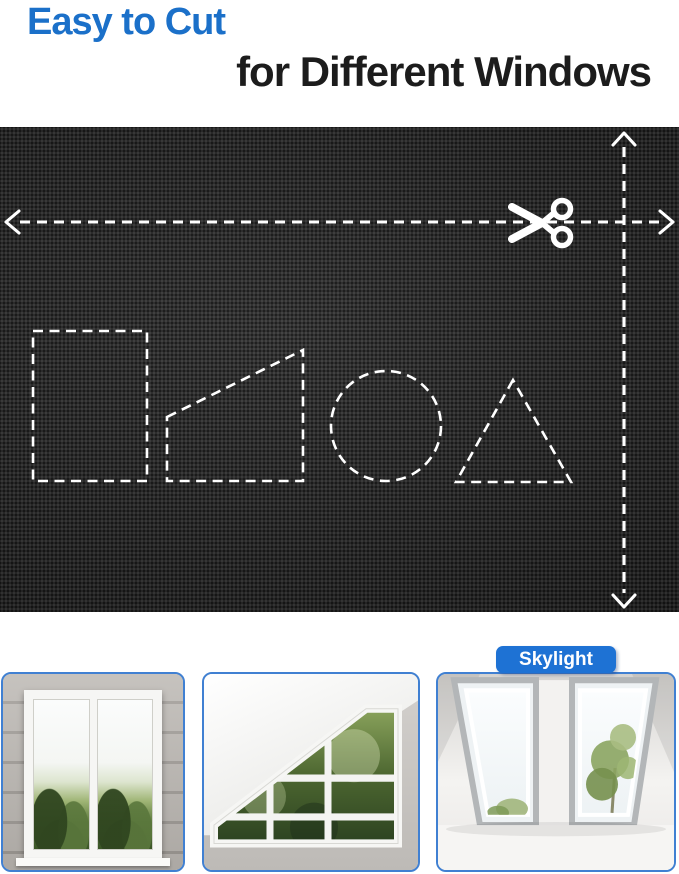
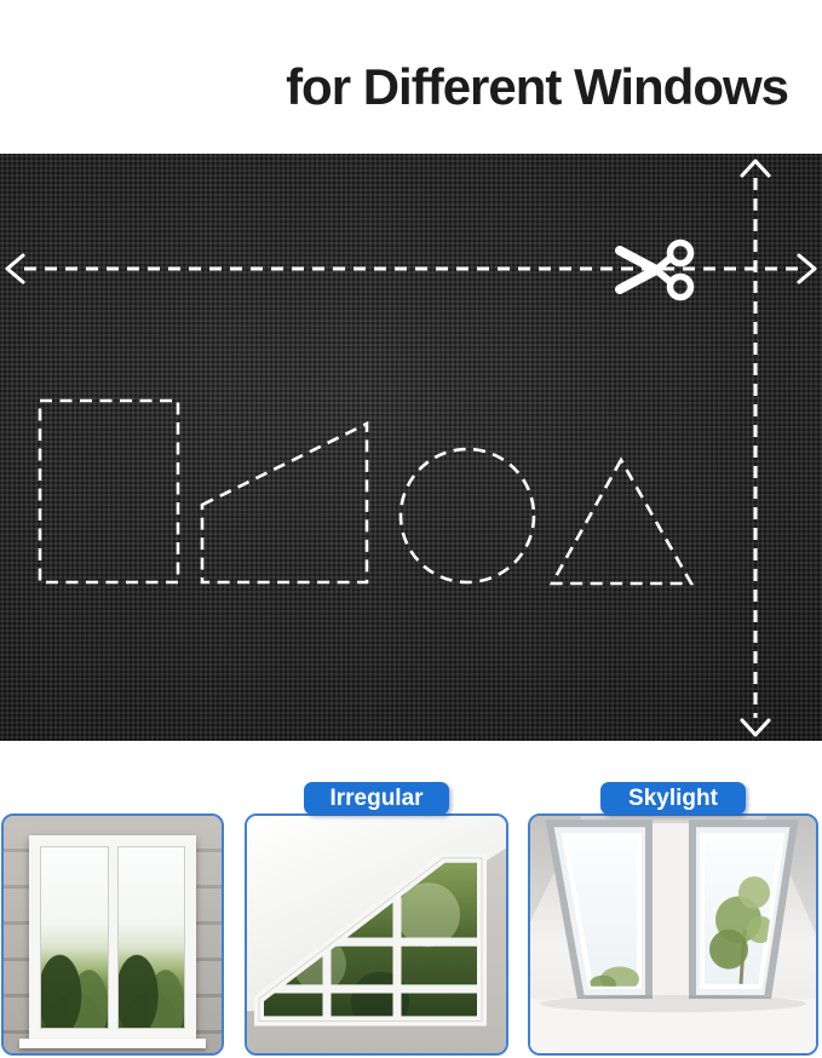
- Easy to Cut
  for Different Windows
+ Irregular
  Skylight
